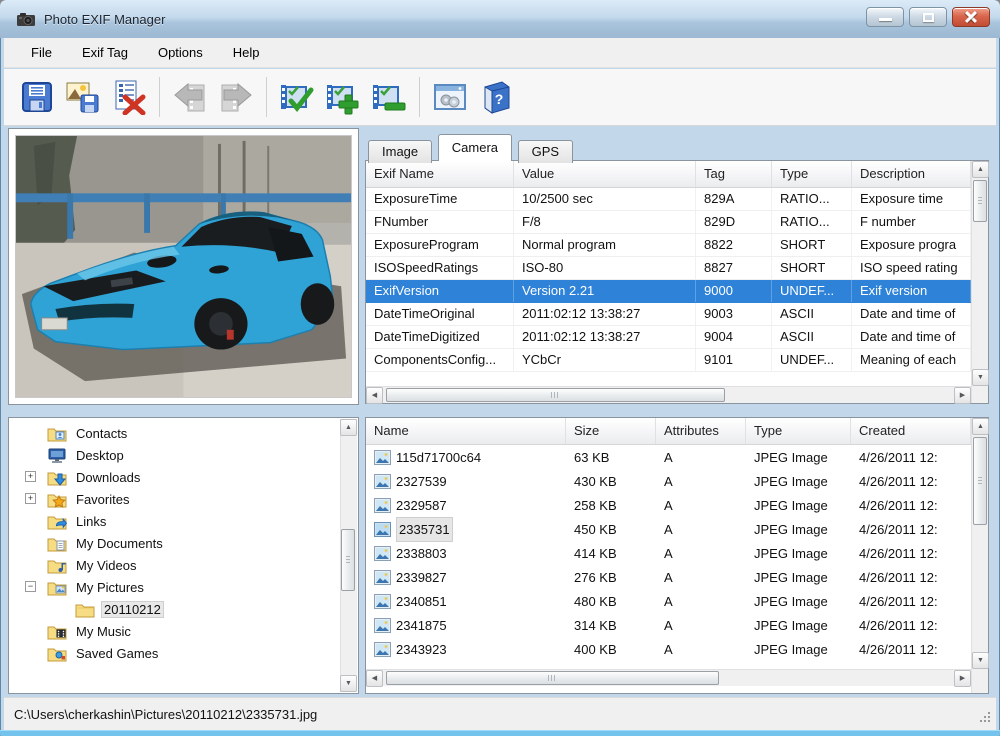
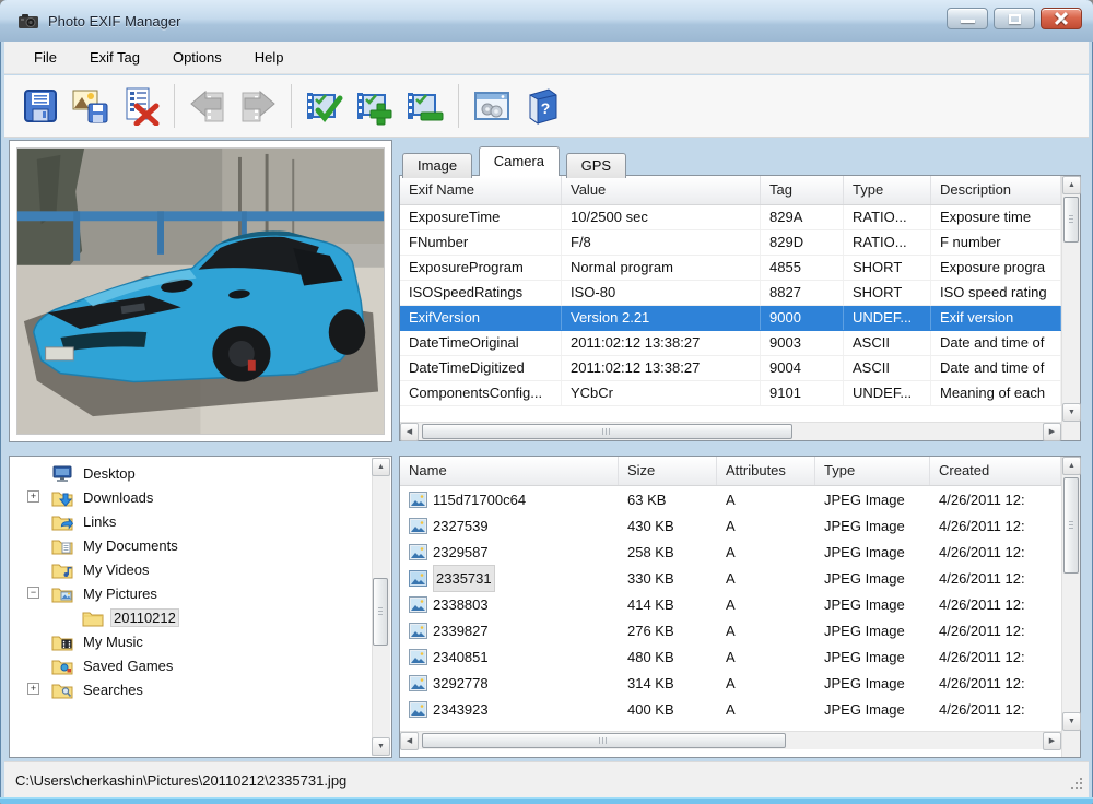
  Photo EXIF Manager
  File
  Exif Tag
  Options
  Help
  ?
  Image Camera GPS
  Exif Name
  Value
  Tag
  Type
  Description
  ExposureTime
  10/2500 sec
  829A
  RATIO...
  Exposure time
  FNumber
  F/8
  829D
  RATIO...
  F number
  ExposureProgram
  Normal program
- 8822
+ 4855
  SHORT
  Exposure progra
  ISOSpeedRatings
  ISO-80
  8827
  SHORT
  ISO speed rating
  ExifVersion
  Version 2.21
  9000
  UNDEF...
  Exif version
  DateTimeOriginal
  2011:02:12 13:38:27
  9003
  ASCII
  Date and time of
  DateTimeDigitized
  2011:02:12 13:38:27
  9004
  ASCII
  Date and time of
  ComponentsConfig...
  YCbCr
  9101
  UNDEF...
  Meaning of each
- Contacts
  Desktop
  Downloads
- Favorites
  Links
  My Documents
  My Videos
  My Pictures
  20110212
  My Music
  Saved Games
+ Searches
  Name
  Size
  Attributes
  Type
  Created
  115d71700c64
  63 KB
  A
  JPEG Image
  4/26/2011 12:
  2327539
  430 KB
  A
  JPEG Image
  4/26/2011 12:
  2329587
  258 KB
  A
  JPEG Image
  4/26/2011 12:
  2335731
- 450 KB
+ 330 KB
  A
  JPEG Image
  4/26/2011 12:
  2338803
  414 KB
  A
  JPEG Image
  4/26/2011 12:
  2339827
  276 KB
  A
  JPEG Image
  4/26/2011 12:
  2340851
  480 KB
  A
  JPEG Image
  4/26/2011 12:
- 2341875
+ 3292778
  314 KB
  A
  JPEG Image
  4/26/2011 12:
  2343923
  400 KB
  A
  JPEG Image
  4/26/2011 12:
  C:\Users\cherkashin\Pictures\20110212\2335731.jpg
